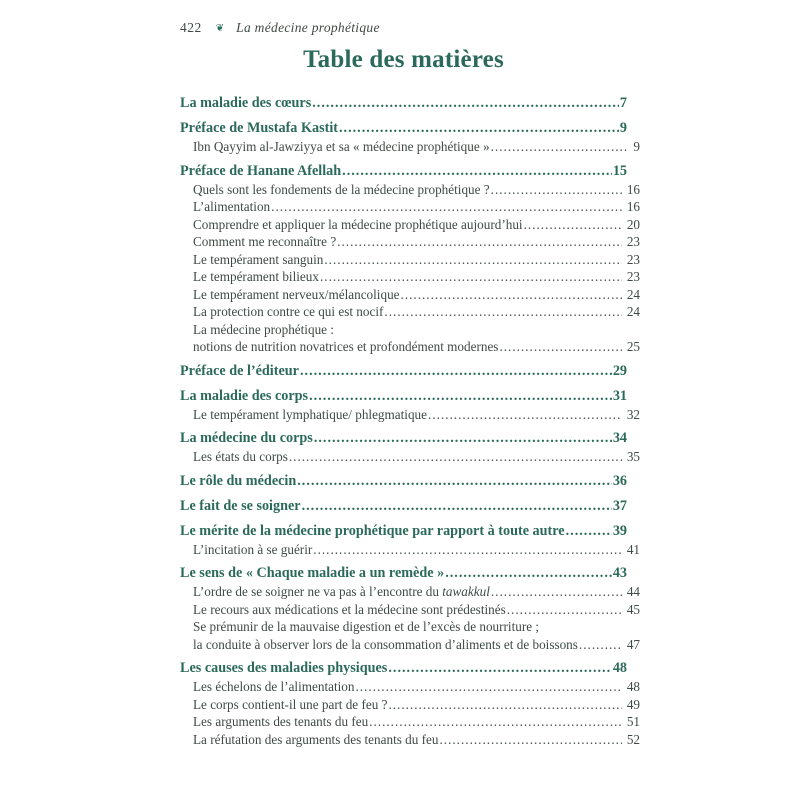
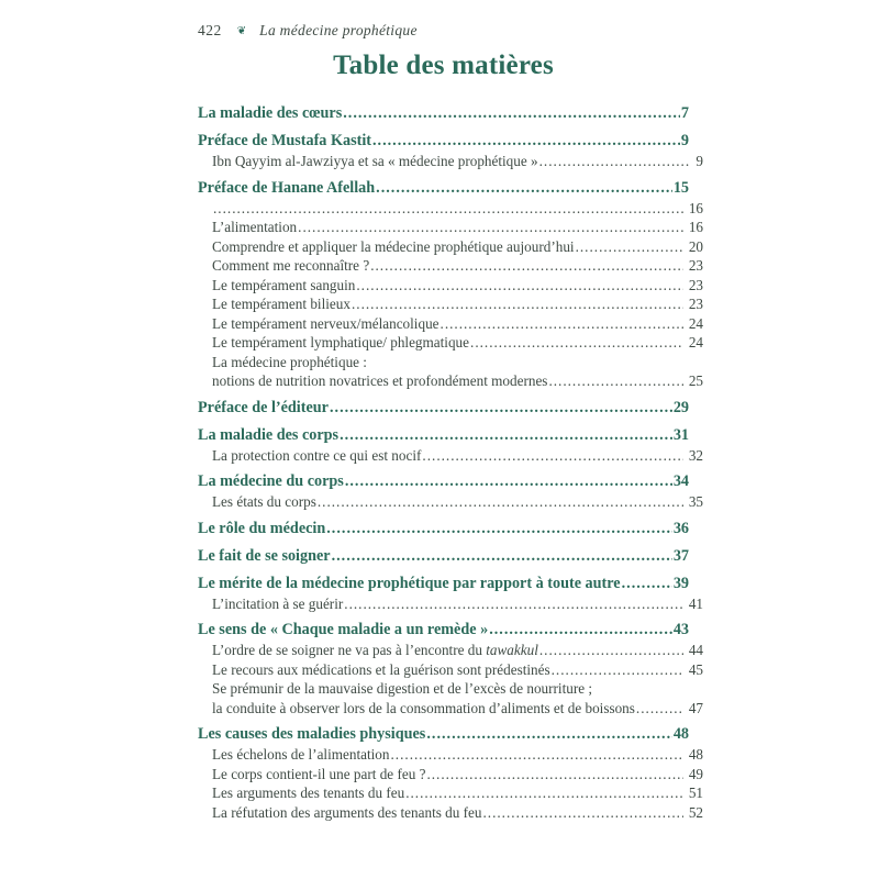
  422
  ❦
  La médecine prophétique
  Table des matières
  La maladie des cœurs
  7
  Préface de Mustafa Kastit
  9
  Ibn Qayyim al-Jawziyya et sa « médecine prophétique »
  9
  Préface de Hanane Afellah
  15
- Quels sont les fondements de la médecine prophétique ?
  16
  L’alimentation
  16
  Comprendre et appliquer la médecine prophétique aujourd’hui
  20
  Comment me reconnaître ?
  23
  Le tempérament sanguin
  23
  Le tempérament bilieux
  23
  Le tempérament nerveux/mélancolique
  24
- La protection contre ce qui est nocif
+ Le tempérament lymphatique/ phlegmatique
  24
  La médecine prophétique :
  notions de nutrition novatrices et profondément modernes
  25
  Préface de l’éditeur
  29
  La maladie des corps
  31
- Le tempérament lymphatique/ phlegmatique
+ La protection contre ce qui est nocif
  32
  La médecine du corps
  34
  Les états du corps
  35
  Le rôle du médecin
  36
  Le fait de se soigner
  37
  Le mérite de la médecine prophétique par rapport à toute autre
  39
  L’incitation à se guérir
  41
  Le sens de « Chaque maladie a un remède »
  43
  L’ordre de se soigner ne va pas à l’encontre du tawakkul
  44
- Le recours aux médications et la médecine sont prédestinés
+ Le recours aux médications et la guérison sont prédestinés
  45
  Se prémunir de la mauvaise digestion et de l’excès de nourriture ;
  la conduite à observer lors de la consommation d’aliments et de boissons
  47
  Les causes des maladies physiques
  48
  Les échelons de l’alimentation
  48
  Le corps contient-il une part de feu ?
  49
  Les arguments des tenants du feu
  51
  La réfutation des arguments des tenants du feu
  52
